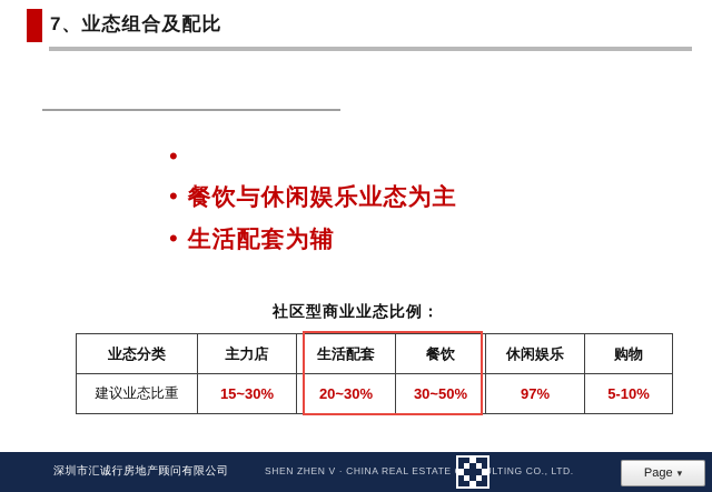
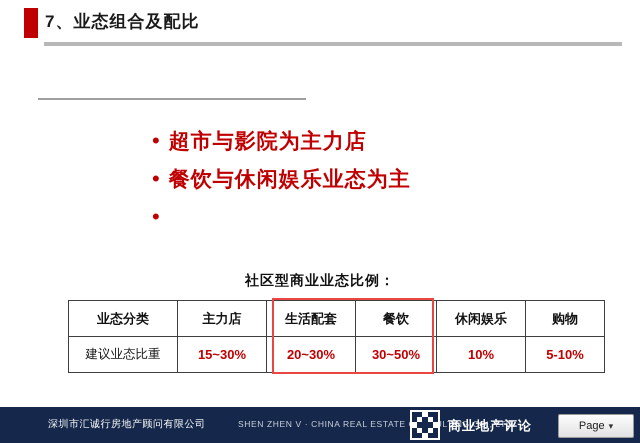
  7、业态组合及配比
  •
+ 超市与影院为主力店
  •
  餐饮与休闲娱乐业态为主
  •
- 生活配套为辅
  社区型商业业态比例：
  业态分类	主力店	生活配套	餐饮	休闲娱乐	购物
- 建议业态比重	15~30%	20~30%	30~50%	97%	5-10%
+ 建议业态比重	15~30%	20~30%	30~50%	10%	5-10%
  深圳市汇诚行房地产顾问有限公司
  SHEN ZHEN V · CHINA REAL ESTATELTING CO., LTD.
+ 商业地产评论
  Page
  ▾
